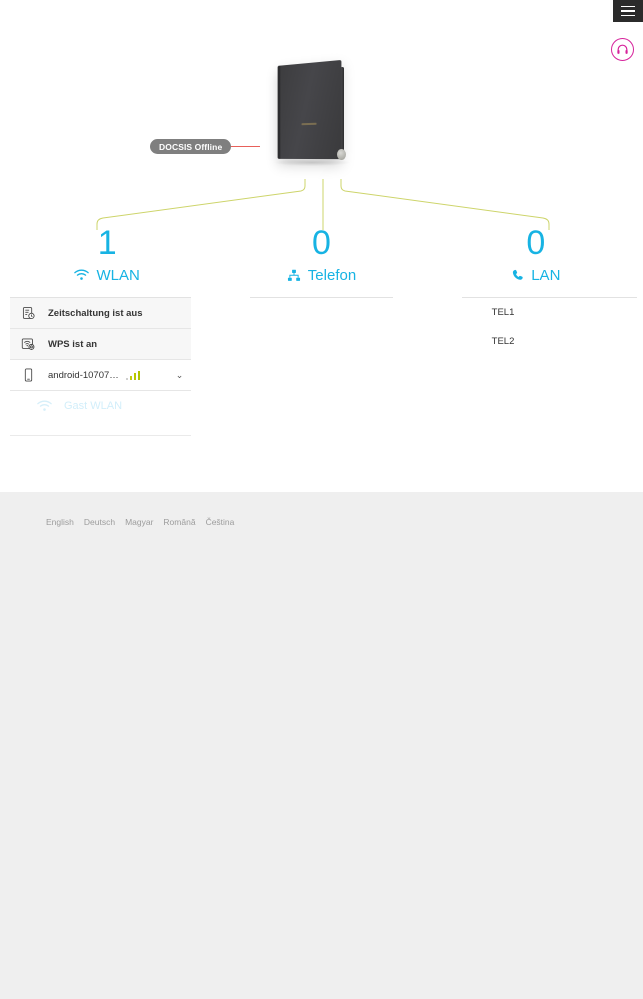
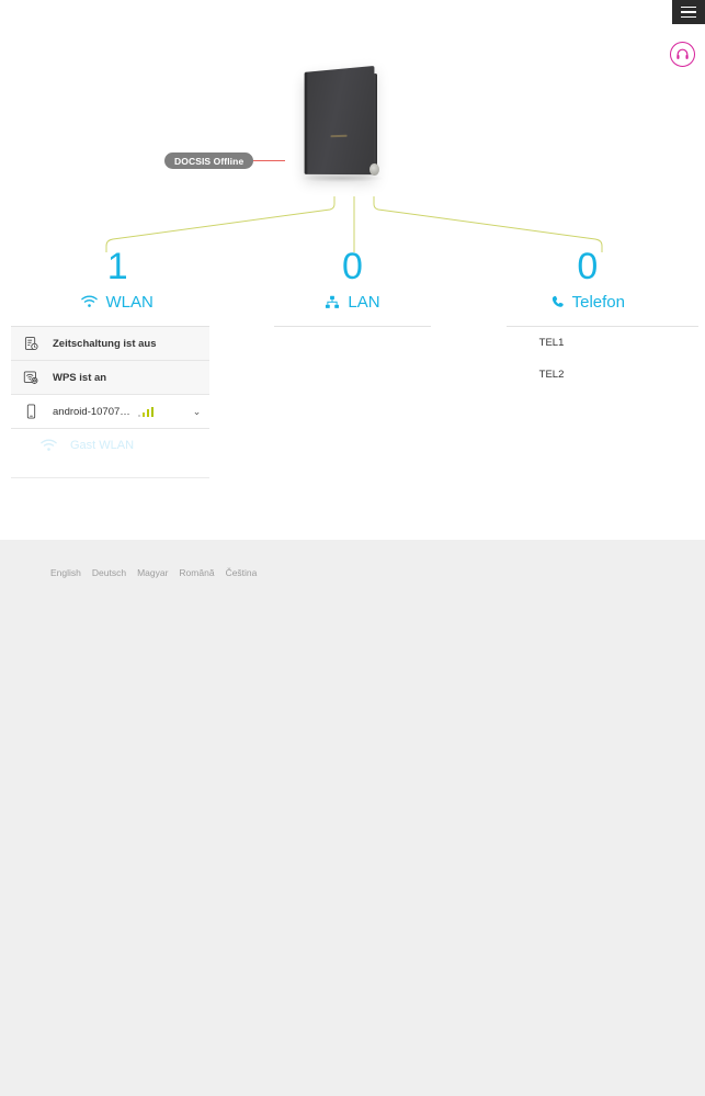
  DOCSIS Offline
  1
  WLAN
  Zeitschaltung ist aus
  WPS ist an
  android-10707…
  ⌄
  Gast WLAN
  0
- Telefon
+ LAN
  0
- LAN
+ Telefon
  TEL1
  TEL2
  English
  Deutsch
  Magyar
  Română
  Čeština
